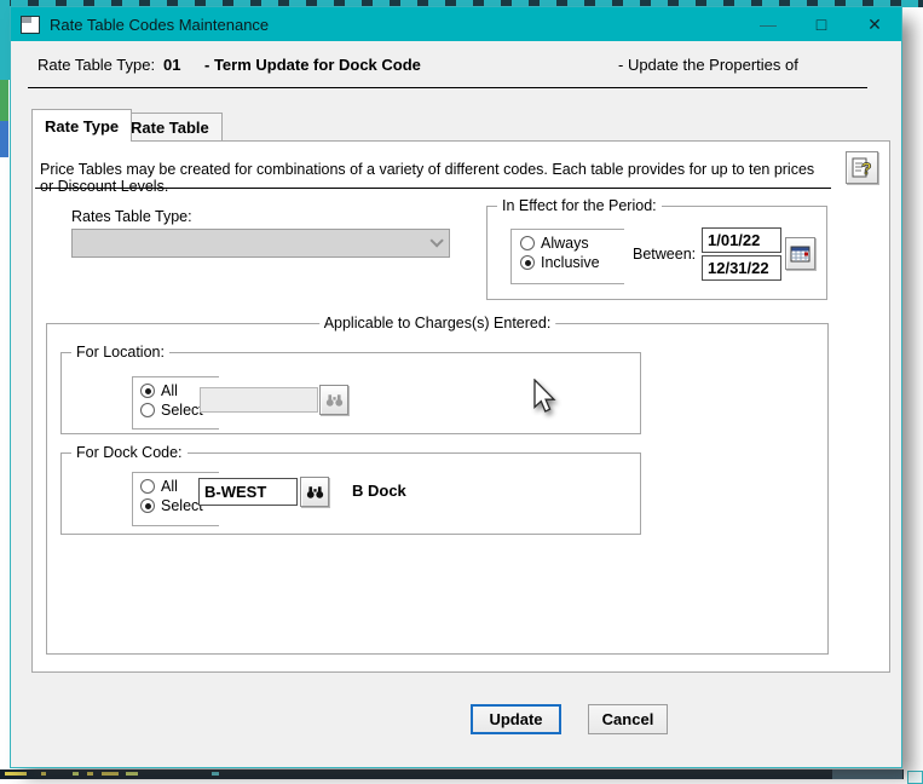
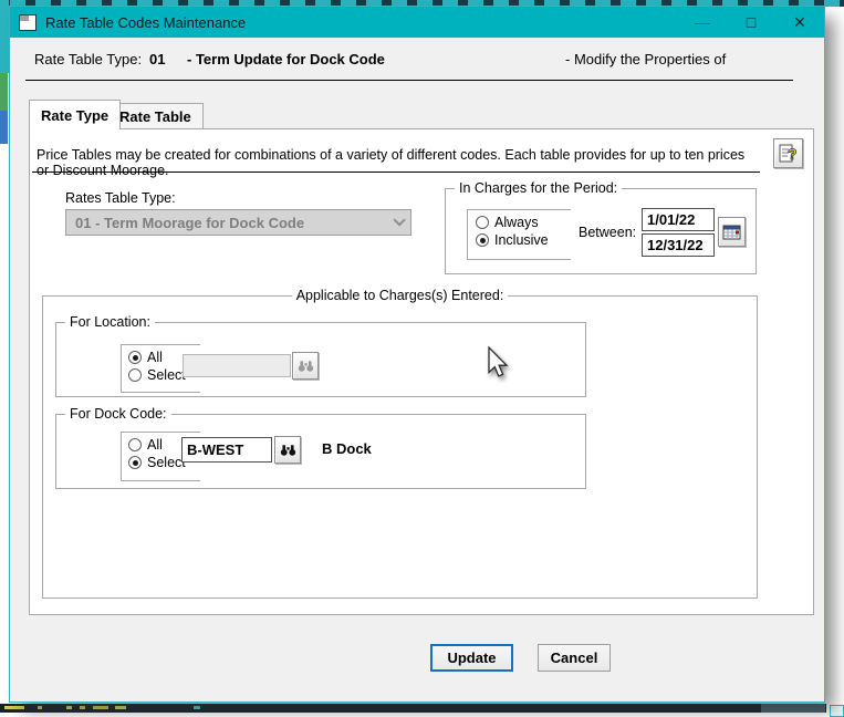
  Rate Table Codes Maintenance
  —
  □
  ✕
  Rate Table Type:
  01
  - Term Update for Dock Code
- - Update the Properties of
+ - Modify the Properties of
  Rate Type
  Rate Table
- Price Tables may be created for combinations of a variety of different codes. Each table provides for up to ten prices or Discount Levels.
+ Price Tables may be created for combinations of a variety of different codes. Each table provides for up to ten prices or Discount Moorage.
  ?
  Rates Table Type:
+ 01 - Term Moorage for Dock Code
- In Effect for the Period:
+ In Charges for the Period:
  Always
  Inclusive
  Between:
  1/01/22
  12/31/22
  Applicable to Charges(s) Entered:
  For Location:
  All
  Selec
  For Dock Code:
  All
  Select
  B-WEST
  B Dock
  Update
  Cancel
